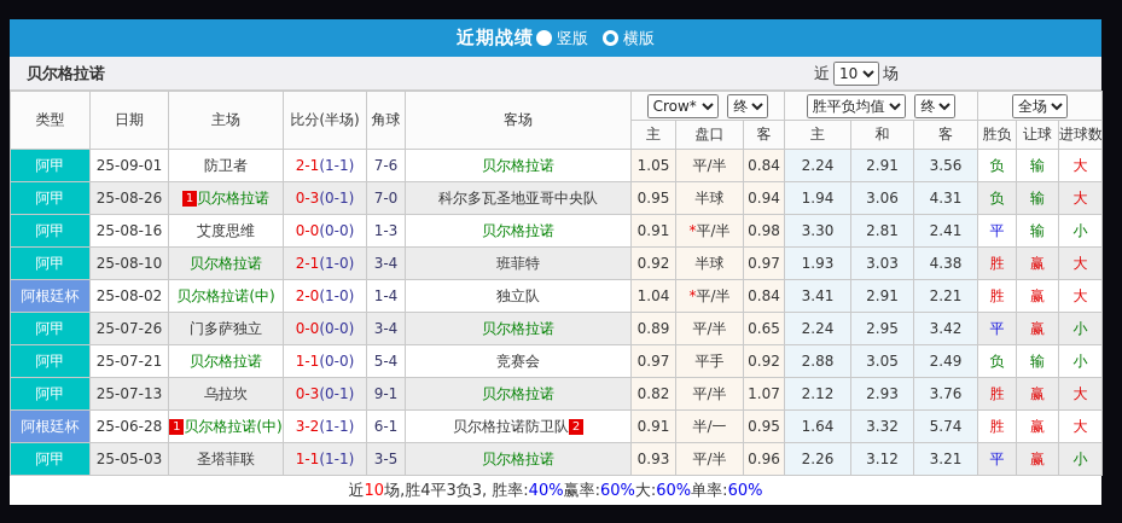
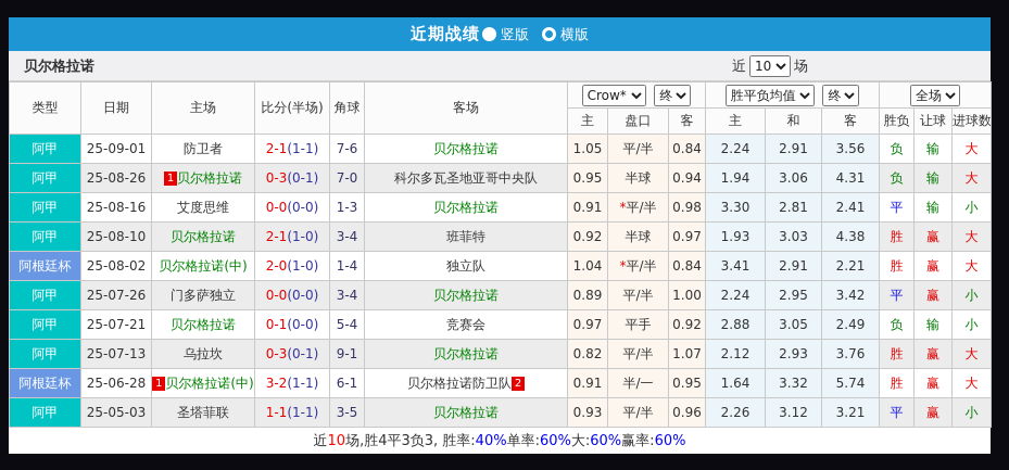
  近期战绩
  竖版
  横版
  贝尔格拉诺
  近
  10
  场
  类型	日期	主场	比分(半场)	角球	客场	Crow* 终	胜平负均值 终	全场
  主	盘口	客	主	和	客	胜负	让球	进球数
  阿甲	25-09-01	防卫者	2-1(1-1)	7-6	贝尔格拉诺	1.05	平/半	0.84	2.24	2.91	3.56	负	输	大
  阿甲	25-08-26	1 贝尔格拉诺	0-3(0-1)	7-0	科尔多瓦圣地亚哥中央队	0.95	半球	0.94	1.94	3.06	4.31	负	输	大
  阿甲	25-08-16	艾度思维	0-0(0-0)	1-3	贝尔格拉诺	0.91	*平/半	0.98	3.30	2.81	2.41	平	输	小
  阿甲	25-08-10	贝尔格拉诺	2-1(1-0)	3-4	班菲特	0.92	半球	0.97	1.93	3.03	4.38	胜	赢	大
  阿根廷杯	25-08-02	贝尔格拉诺(中)	2-0(1-0)	1-4	独立队	1.04	*平/半	0.84	3.41	2.91	2.21	胜	赢	大
- 阿甲	25-07-26	门多萨独立	0-0(0-0)	3-4	贝尔格拉诺	0.89	平/半	0.65	2.24	2.95	3.42	平	赢	小
+ 阿甲	25-07-26	门多萨独立	0-0(0-0)	3-4	贝尔格拉诺	0.89	平/半	1.00	2.24	2.95	3.42	平	赢	小
- 阿甲	25-07-21	贝尔格拉诺	1-1(0-0)	5-4	竞赛会	0.97	平手	0.92	2.88	3.05	2.49	负	输	小
+ 阿甲	25-07-21	贝尔格拉诺	0-1(0-0)	5-4	竞赛会	0.97	平手	0.92	2.88	3.05	2.49	负	输	小
  阿甲	25-07-13	乌拉坎	0-3(0-1)	9-1	贝尔格拉诺	0.82	平/半	1.07	2.12	2.93	3.76	胜	赢	大
  阿根廷杯	25-06-28	1 贝尔格拉诺(中)	3-2(1-1)	6-1	贝尔格拉诺防卫队 2	0.91	半/一	0.95	1.64	3.32	5.74	胜	赢	大
  阿甲	25-05-03	圣塔菲联	1-1(1-1)	3-5	贝尔格拉诺	0.93	平/半	0.96	2.26	3.12	3.21	平	赢	小
  近
  10
  场,胜4平3负3, 胜率:
  40%
- 赢率:
+ 单率:
  60%
  大:
  60%
- 单率:
+ 赢率:
  60%
